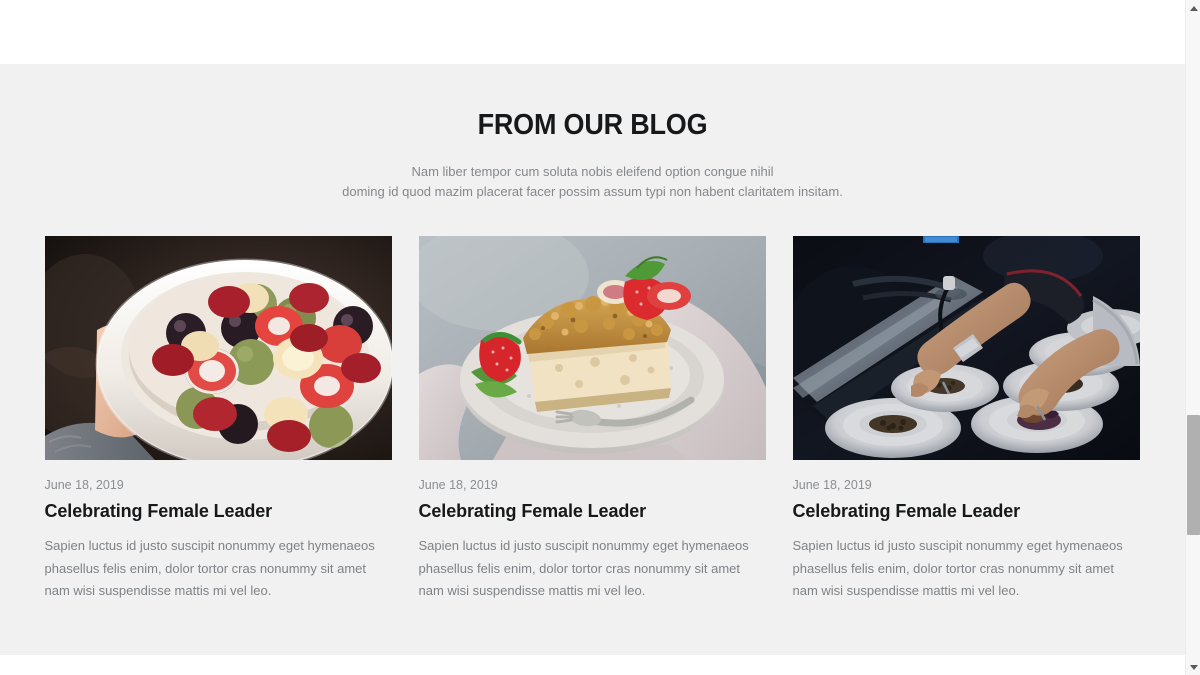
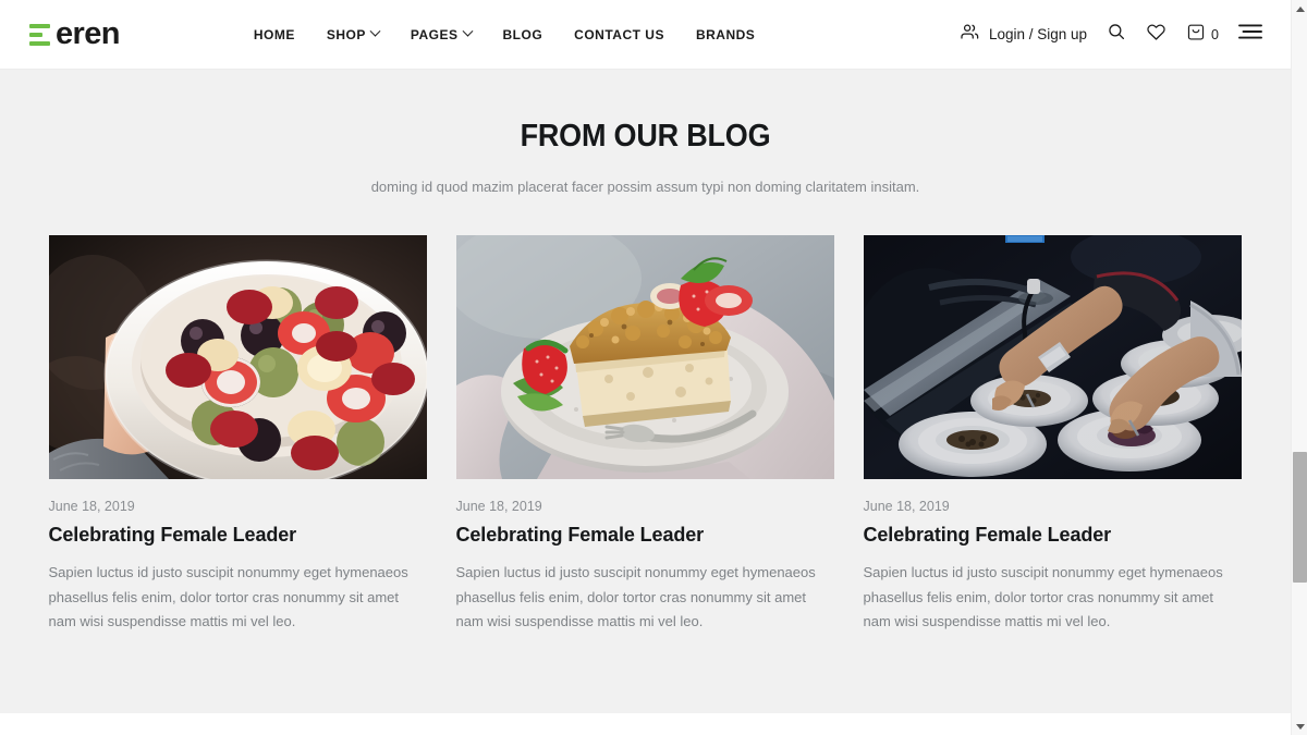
+ eren
+ HOME
+ SHOP
+ PAGES
+ BLOG
+ CONTACT US
+ BRANDS
+ Login / Sign up
+ 0
  FROM OUR BLOG
- Nam liber tempor cum soluta nobis eleifend option congue nihil
- doming id quod mazim placerat facer possim assum typi non habent claritatem insitam.
+ doming id quod mazim placerat facer possim assum typi non doming claritatem insitam.
  June 18, 2019
  Celebrating Female Leader
  Sapien luctus id justo suscipit nonummy eget hymenaeos phasellus felis enim, dolor tortor cras nonummy sit amet nam wisi suspendisse mattis mi vel leo.
  June 18, 2019
  Celebrating Female Leader
  Sapien luctus id justo suscipit nonummy eget hymenaeos phasellus felis enim, dolor tortor cras nonummy sit amet nam wisi suspendisse mattis mi vel leo.
  June 18, 2019
  Celebrating Female Leader
  Sapien luctus id justo suscipit nonummy eget hymenaeos phasellus felis enim, dolor tortor cras nonummy sit amet nam wisi suspendisse mattis mi vel leo.
